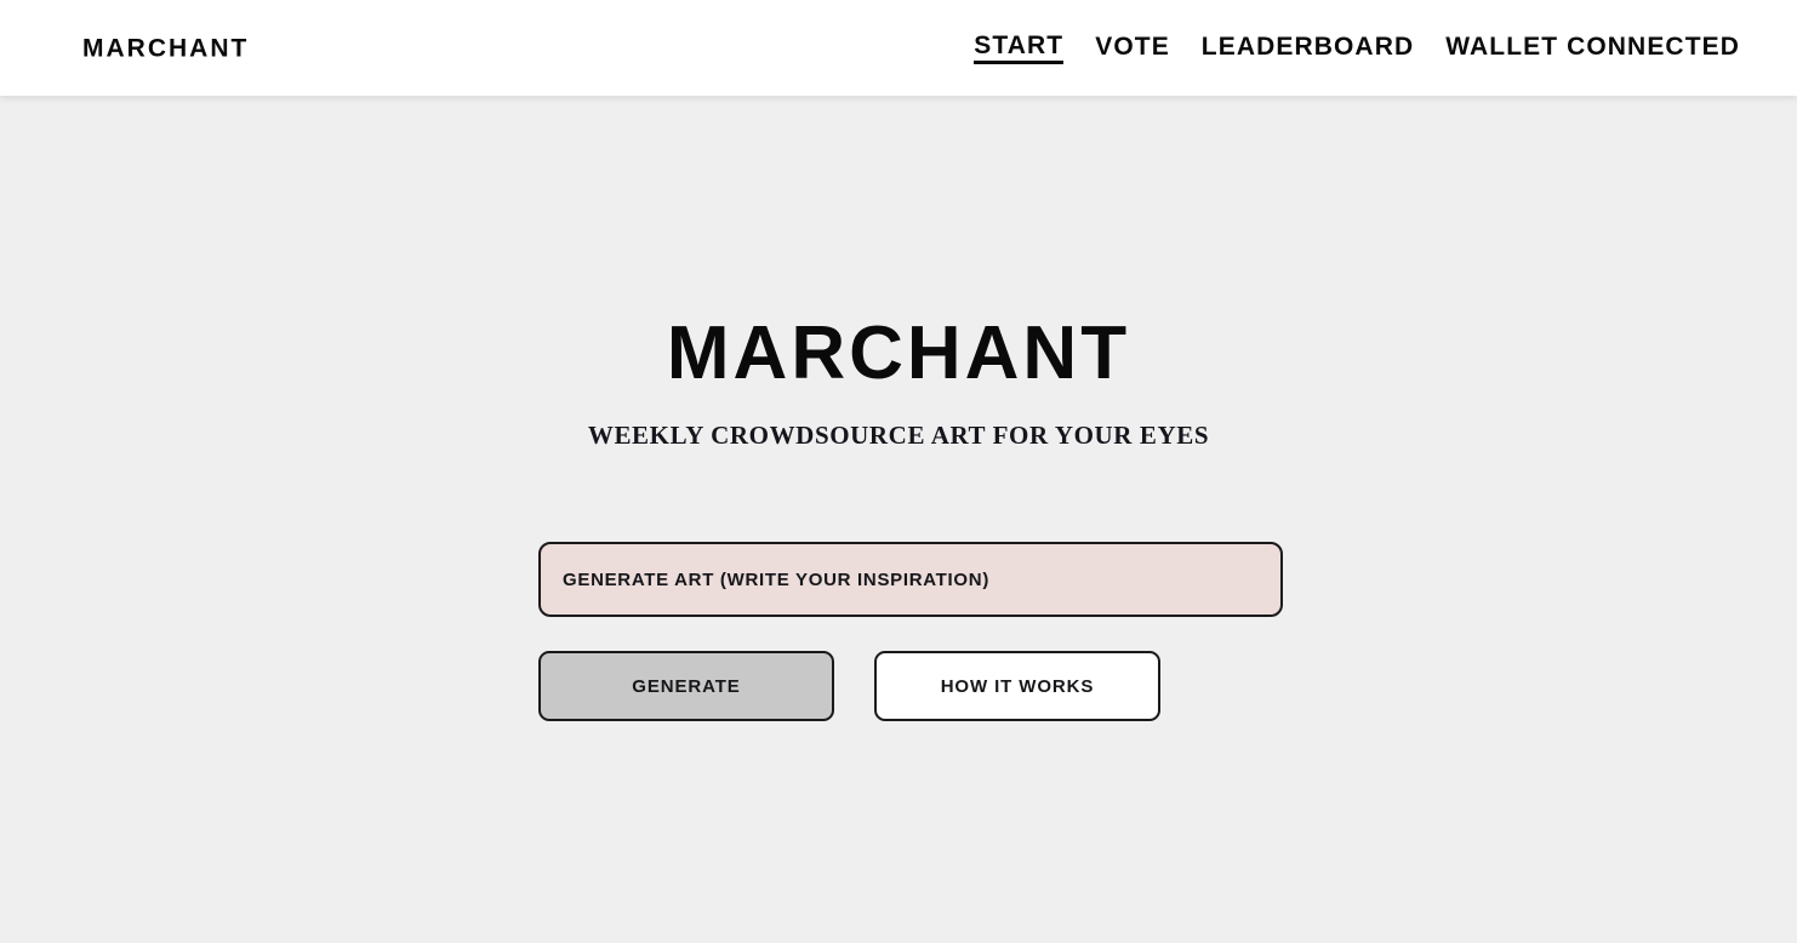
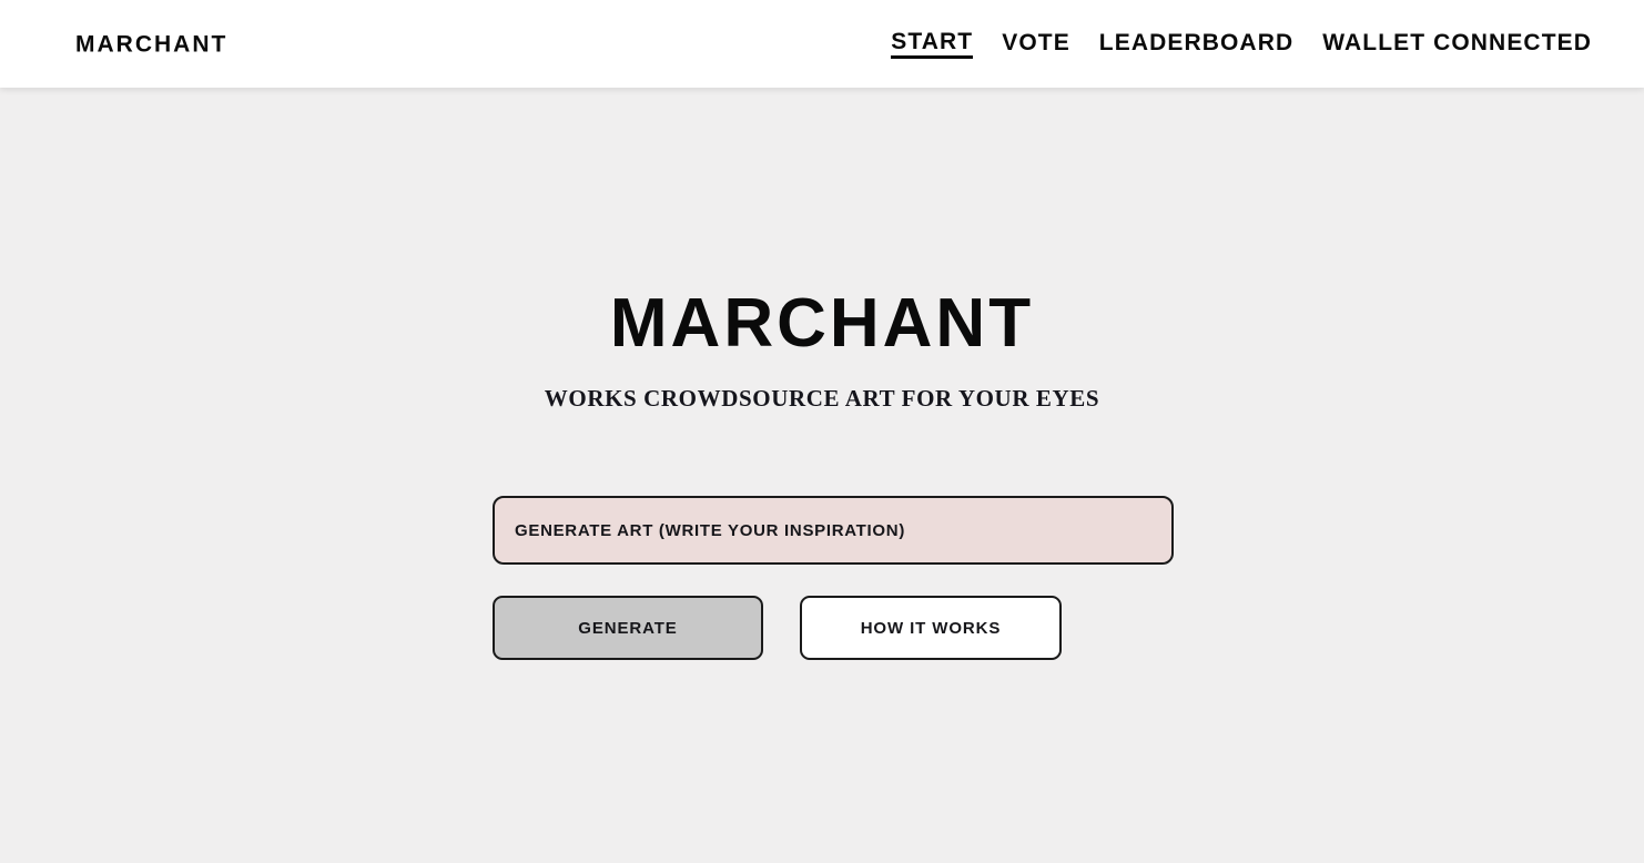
  MARCHANT
  START
  VOTE
  LEADERBOARD
  WALLET CONNECTED
  MARCHANT
- WEEKLY CROWDSOURCE ART FOR YOUR EYES
+ WORKS CROWDSOURCE ART FOR YOUR EYES
  GENERATE ART (WRITE YOUR INSPIRATION)
  GENERATE
  HOW IT WORKS
